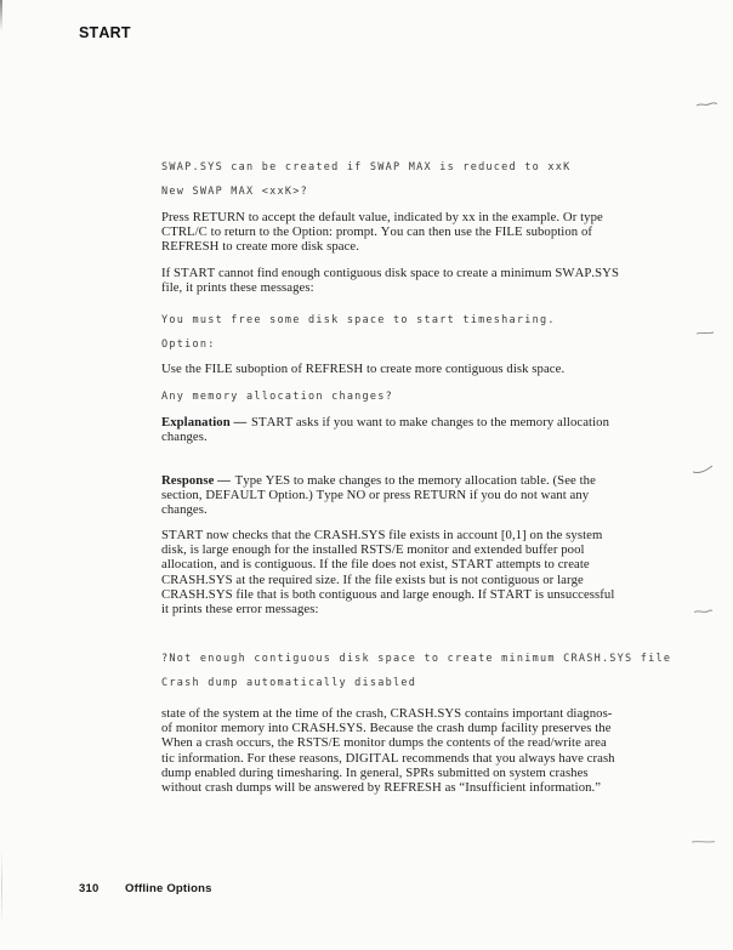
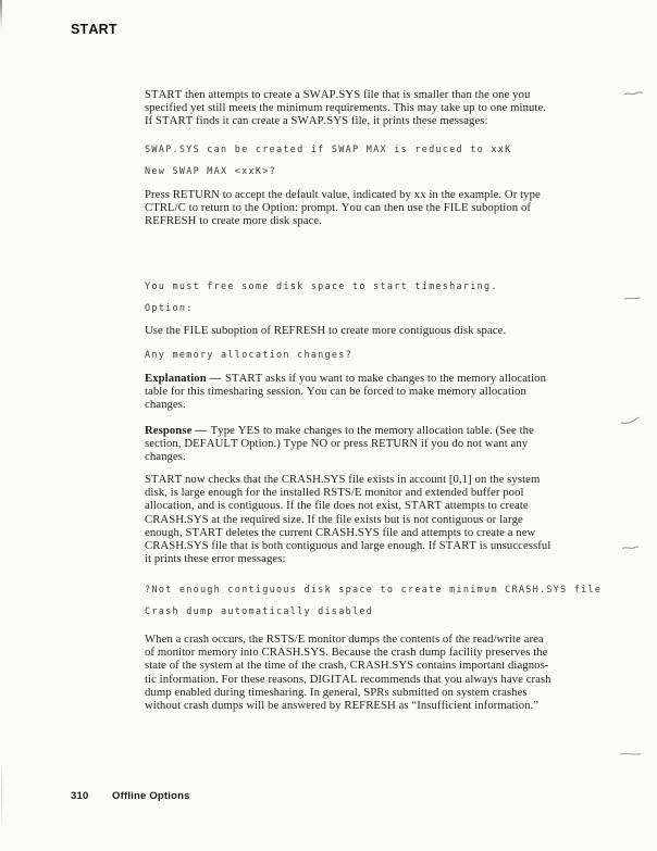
  START
+ START then attempts to create a SWAP.SYS file that is smaller than the one you
+ specified yet still meets the minimum requirements. This may take up to one minute.
+ If START finds it can create a SWAP.SYS file, it prints these messages:
  SWAP.SYS can be created if SWAP MAX is reduced to xxK
  New SWAP MAX <xxK>?
  Press RETURN to accept the default value, indicated by xx in the example. Or type
  CTRL/C to return to the Option: prompt. You can then use the FILE suboption of
  REFRESH to create more disk space.
- If START cannot find enough contiguous disk space to create a minimum SWAP.SYS
- file, it prints these messages:
  You must free some disk space to start timesharing.
  Option:
  Use the FILE suboption of REFRESH to create more contiguous disk space.
  Any memory allocation changes?
  Explanation — START asks if you want to make changes to the memory allocation
+ table for this timesharing session. You can be forced to make memory allocation
  changes.
  Response — Type YES to make changes to the memory allocation table. (See the
  section, DEFAULT Option.) Type NO or press RETURN if you do not want any
  changes.
  START now checks that the CRASH.SYS file exists in account [0,1] on the system
  disk, is large enough for the installed RSTS/E monitor and extended buffer pool
  allocation, and is contiguous. If the file does not exist, START attempts to create
  CRASH.SYS at the required size. If the file exists but is not contiguous or large
+ enough, START deletes the current CRASH.SYS file and attempts to create a new
  CRASH.SYS file that is both contiguous and large enough. If START is unsuccessful
  it prints these error messages:
  ?Not enough contiguous disk space to create minimum CRASH.SYS file
  Crash dump automatically disabled
- state of the system at the time of the crash, CRASH.SYS contains important diagnos-
+ When a crash occurs, the RSTS/E monitor dumps the contents of the read/write area
  of monitor memory into CRASH.SYS. Because the crash dump facility preserves the
- When a crash occurs, the RSTS/E monitor dumps the contents of the read/write area
+ state of the system at the time of the crash, CRASH.SYS contains important diagnos-
  tic information. For these reasons, DIGITAL recommends that you always have crash
  dump enabled during timesharing. In general, SPRs submitted on system crashes
  without crash dumps will be answered by REFRESH as “Insufficient information.”
  310 Offline Options
